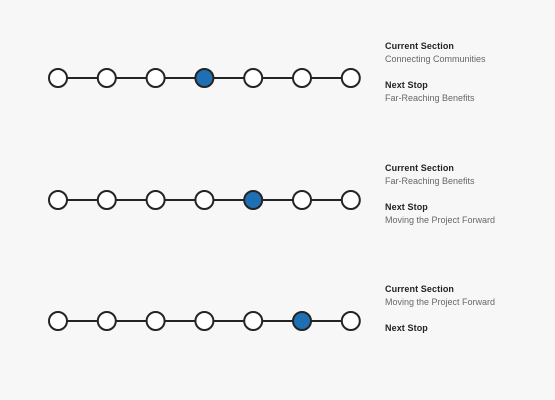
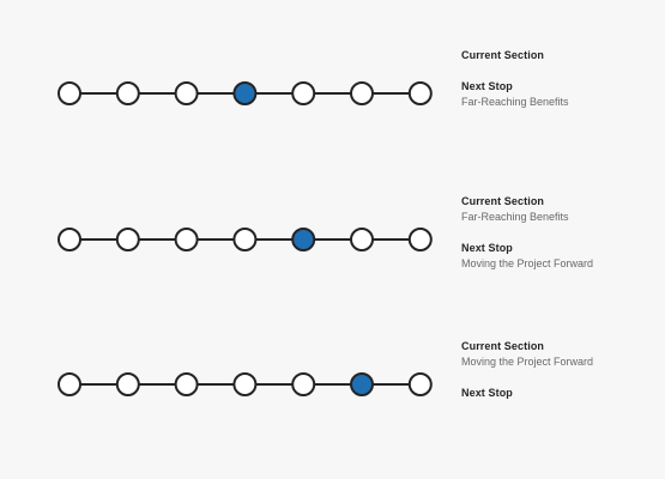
  Current Section
- Connecting Communities
  Next Stop
  Far-Reaching Benefits
  Current Section
  Far-Reaching Benefits
  Next Stop
  Moving the Project Forward
  Current Section
  Moving the Project Forward
  Next Stop
